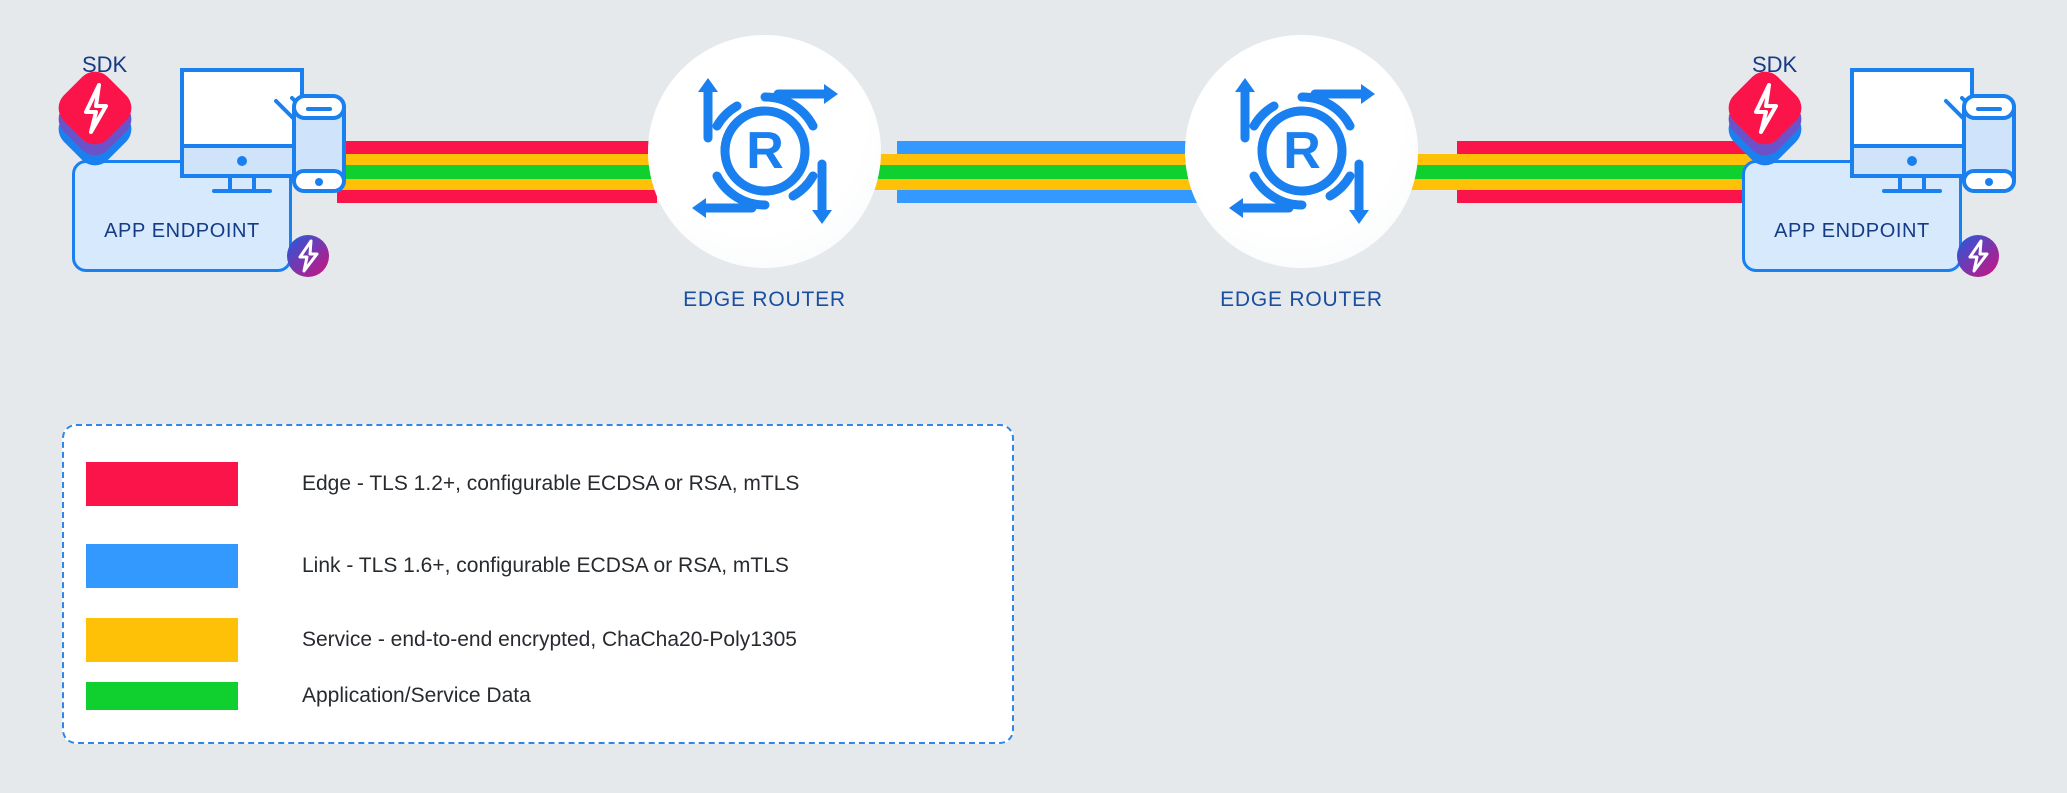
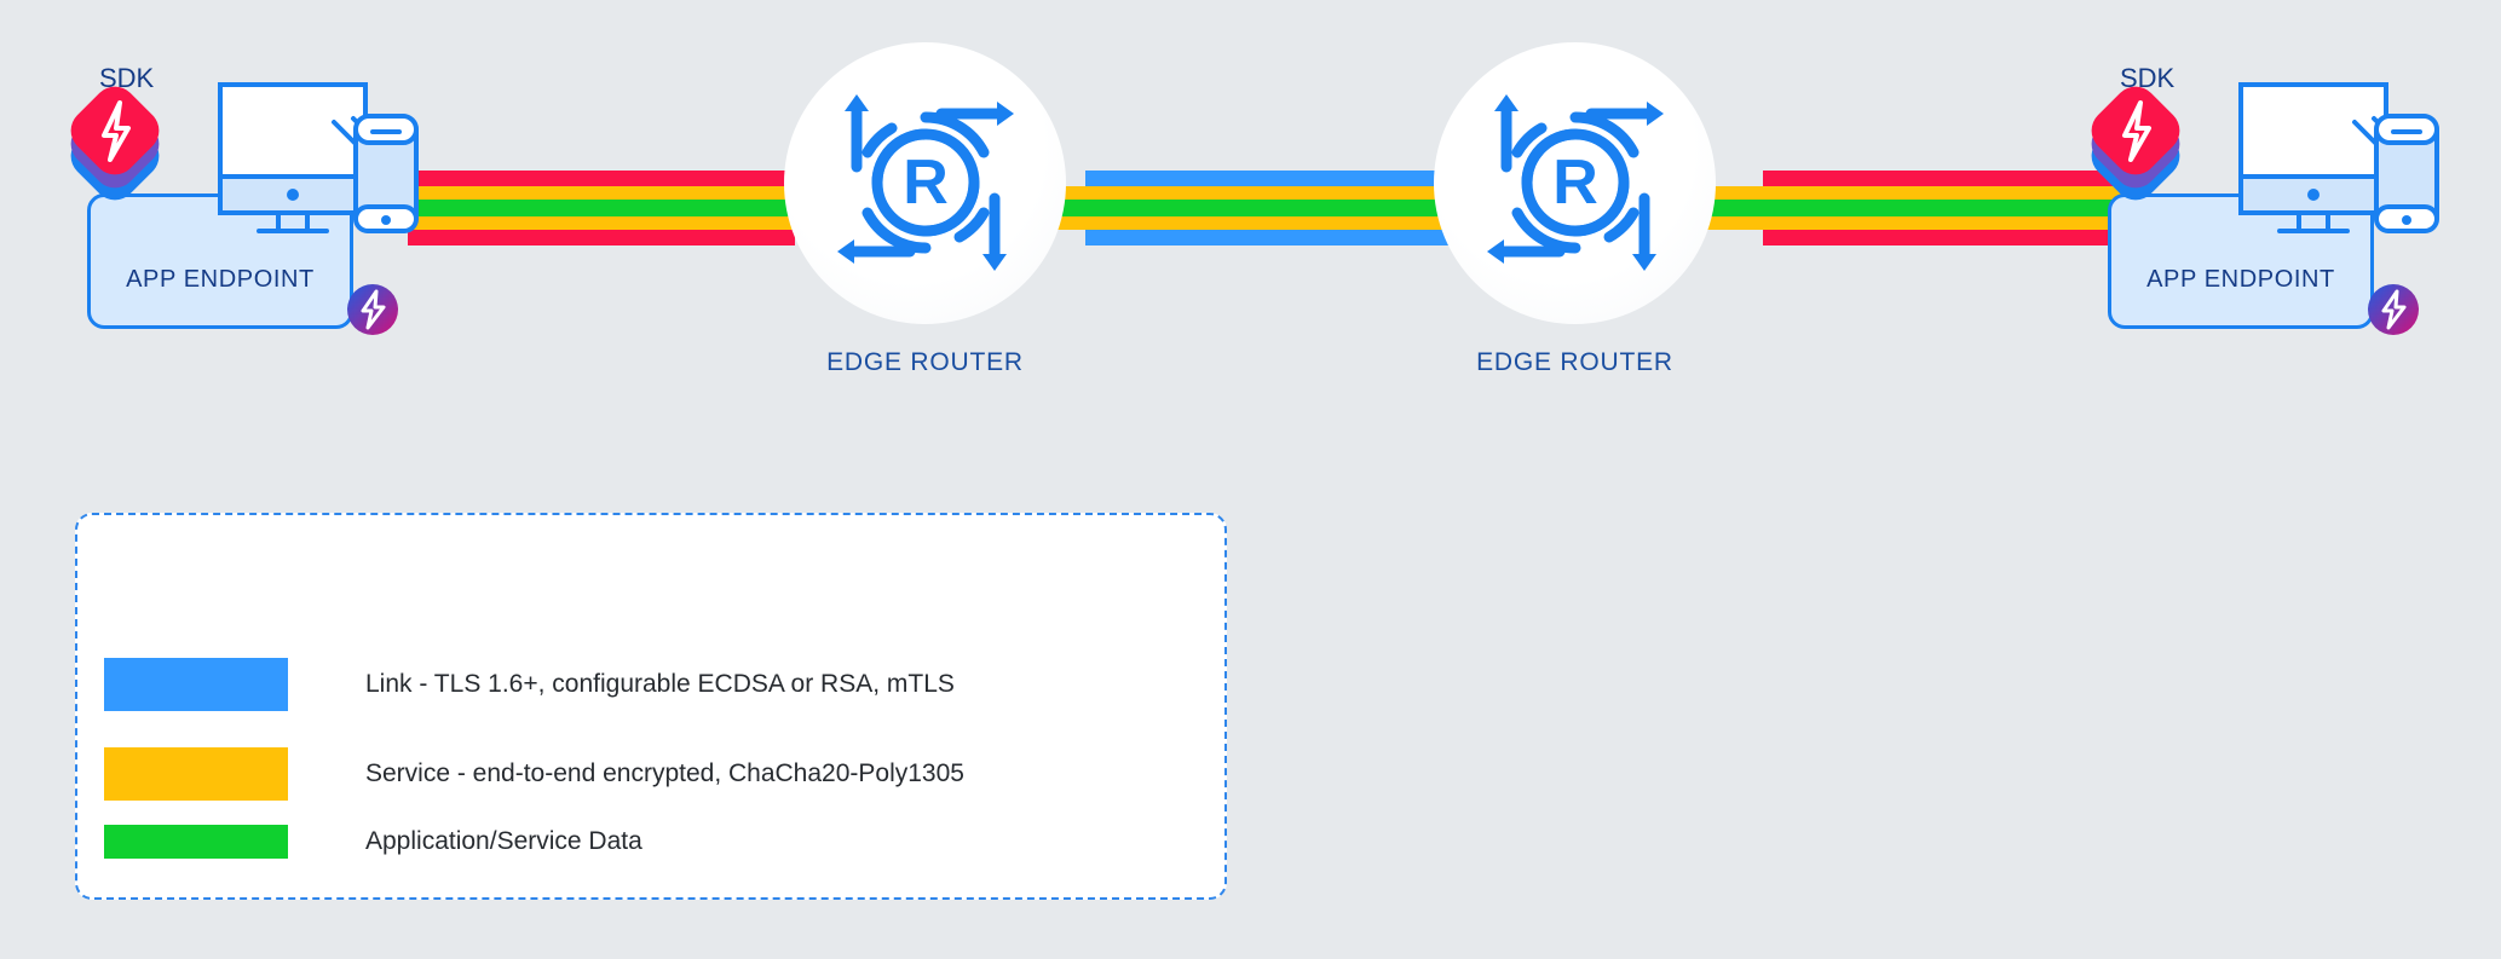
  APP ENDPOINT
  SDK
  R
  EDGE ROUTER
  R
  EDGE ROUTER
  APP ENDPOINT
  SDK
- Edge - TLS 1.2+, configurable ECDSA or RSA, mTLS
  Link - TLS 1.6+, configurable ECDSA or RSA, mTLS
  Service - end-to-end encrypted, ChaCha20-Poly1305
  Application/Service Data
